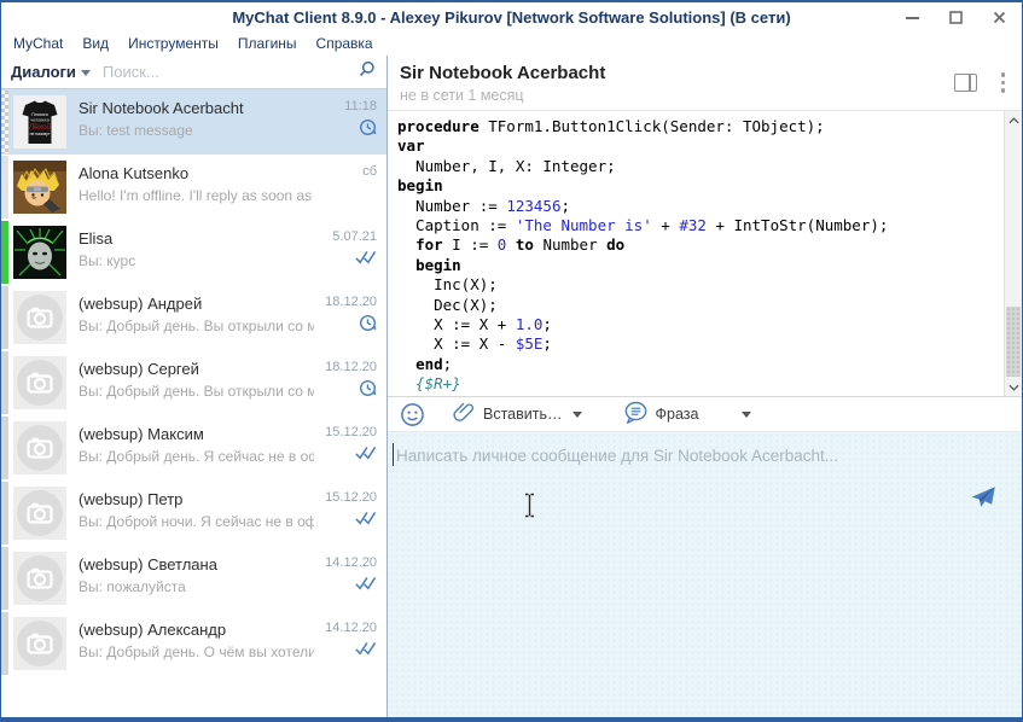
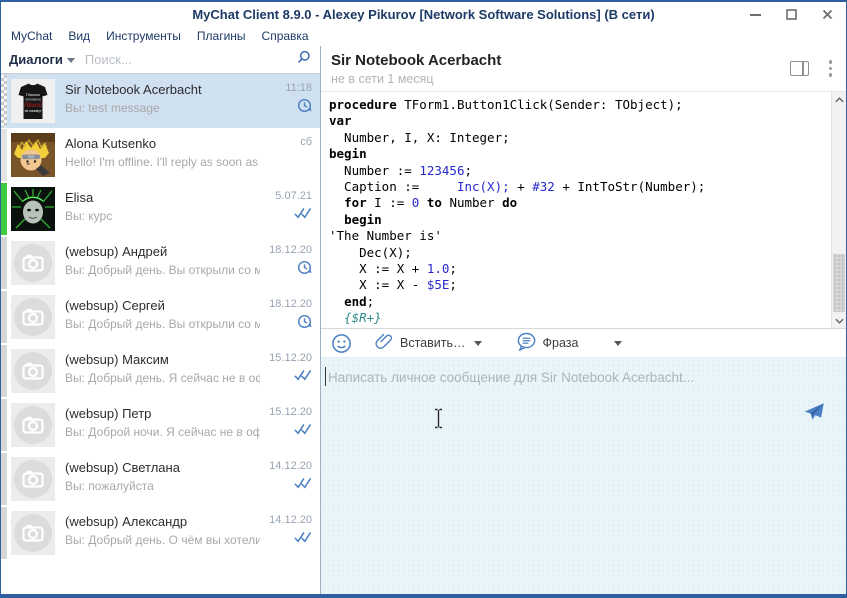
  MyChat Client 8.9.0 - Alexey Pikurov [Network Software Solutions] (В сети)
  MyChat
  Вид
  Инструменты
  Плагины
  Справка
  Диалоги
  Поиск...
  Sir Notebook Acerbacht
  Вы: test message
  11:18
  Alona Kutsenko
  Hello! I'm offline. I'll reply as soon as
  сб
  Elisa
  Вы: курс
  5.07.21
  (websup) Андрей
  Вы: Добрый день. Вы открыли со м
  18.12.20
  (websup) Сергей
  Вы: Добрый день. Вы открыли со м
  18.12.20
  (websup) Максим
  Вы: Добрый день. Я сейчас не в о
  15.12.20
  (websup) Петр
  Вы: Доброй ночи. Я сейчас не в оф
  15.12.20
  (websup) Светлана
  Вы: пожалуйста
  14.12.20
  (websup) Александр
  Вы: Добрый день. О чём вы хотели
  14.12.20
  Sir Notebook Acerbacht
  не в сети 1 месяц
  procedure TForm1.Button1Click(Sender: TObject);
  var
  Number, I, X: Integer;
  begin
  Number := 123456;
- Caption := 'The Number is' + #32 + IntToStr(Number);
+ Caption := Inc(X); + #32 + IntToStr(Number);
  for I := 0 to Number do
  begin
- Inc(X);
+ 'The Number is'
  Dec(X);
  X := X + 1.0;
  X := X - $5E;
  end;
  {$R+}
  Вставить…
  Фраза
  Написать личное сообщение для Sir Notebook Acerbacht...
